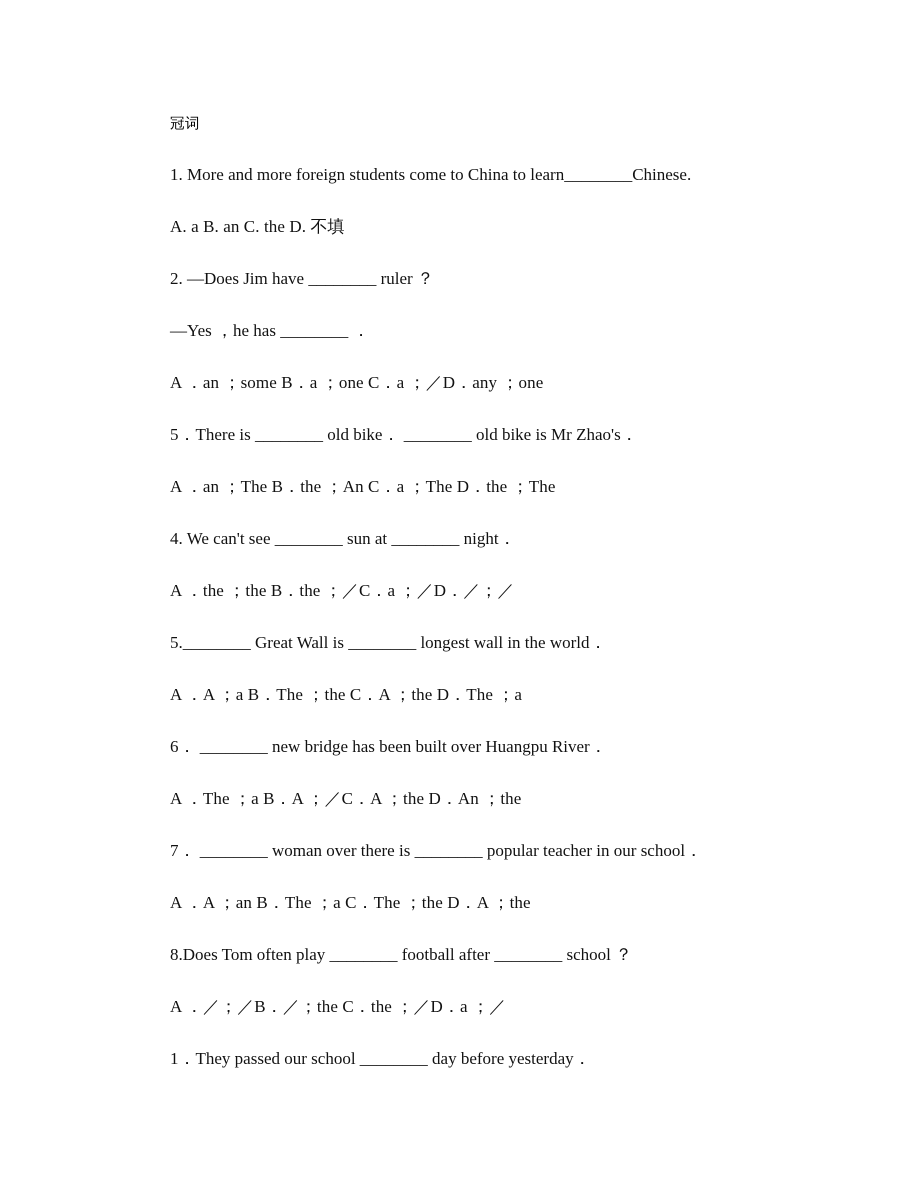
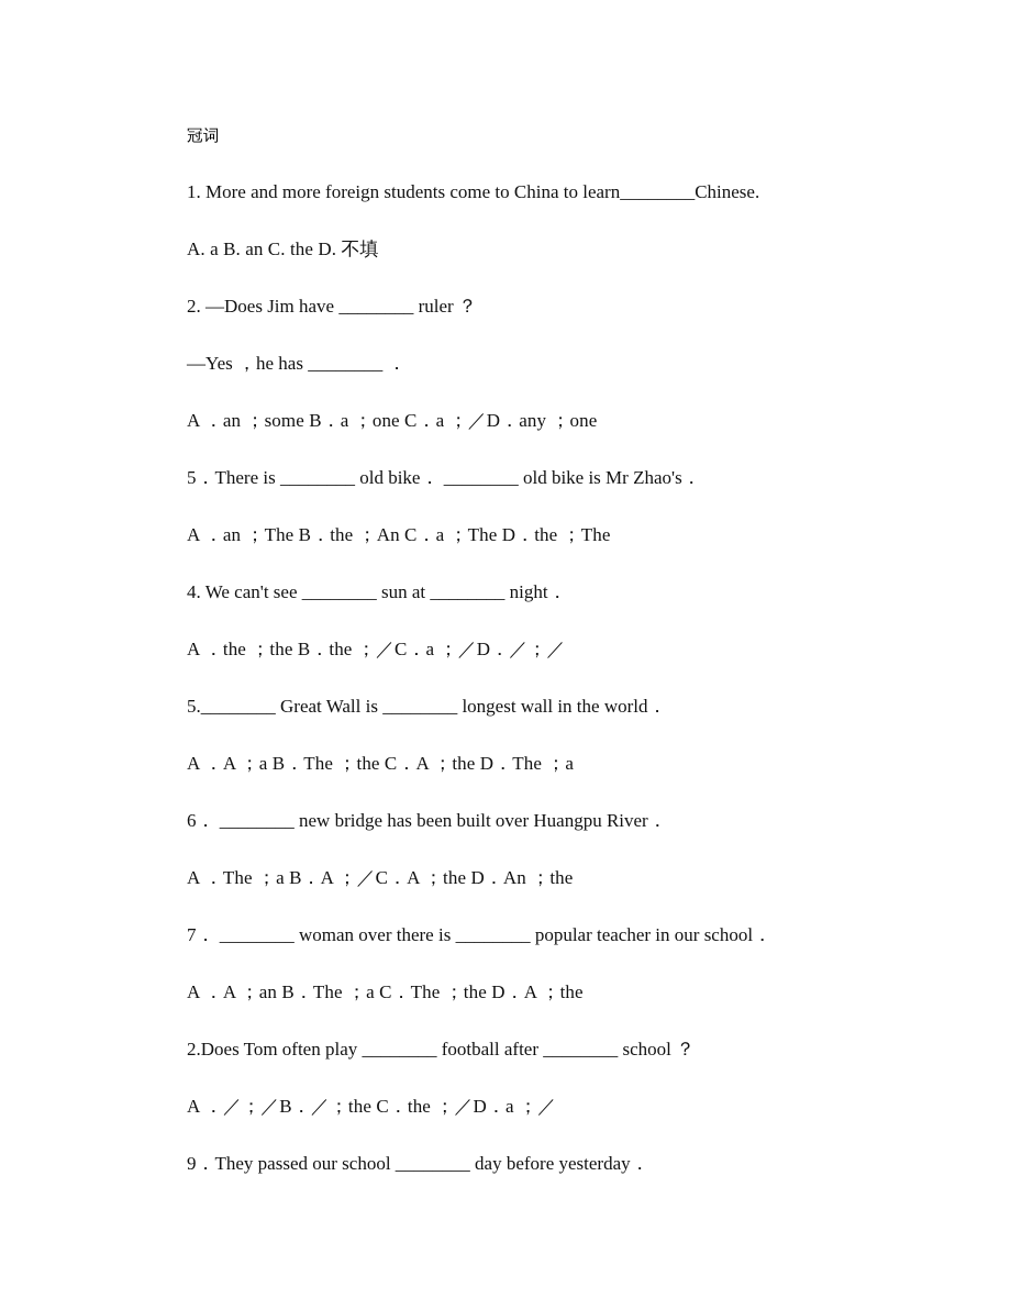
  冠词
  1. More and more foreign students come to China to learn________Chinese.
  A. a B. an C. the D. 不填
  2. —Does Jim have ________ ruler ？
  —Yes ，he has ________ ．
  A ．an ；some B．a ；one C．a ；／D．any ；one
  5．There is ________ old bike． ________ old bike is Mr Zhao's．
  A ．an ；The B．the ；An C．a ；The D．the ；The
  4. We can't see ________ sun at ________ night．
  A ．the ；the B．the ；／C．a ；／D．／；／
  5.________ Great Wall is ________ longest wall in the world．
  A ．A ；a B．The ；the C．A ；the D．The ；a
  6． ________ new bridge has been built over Huangpu River．
  A ．The ；a B．A ；／C．A ；the D．An ；the
  7． ________ woman over there is ________ popular teacher in our school．
  A ．A ；an B．The ；a C．The ；the D．A ；the
- 8.Does Tom often play ________ football after ________ school ？
+ 2.Does Tom often play ________ football after ________ school ？
  A ．／；／B．／；the C．the ；／D．a ；／
- 1．They passed our school ________ day before yesterday．
+ 9．They passed our school ________ day before yesterday．
